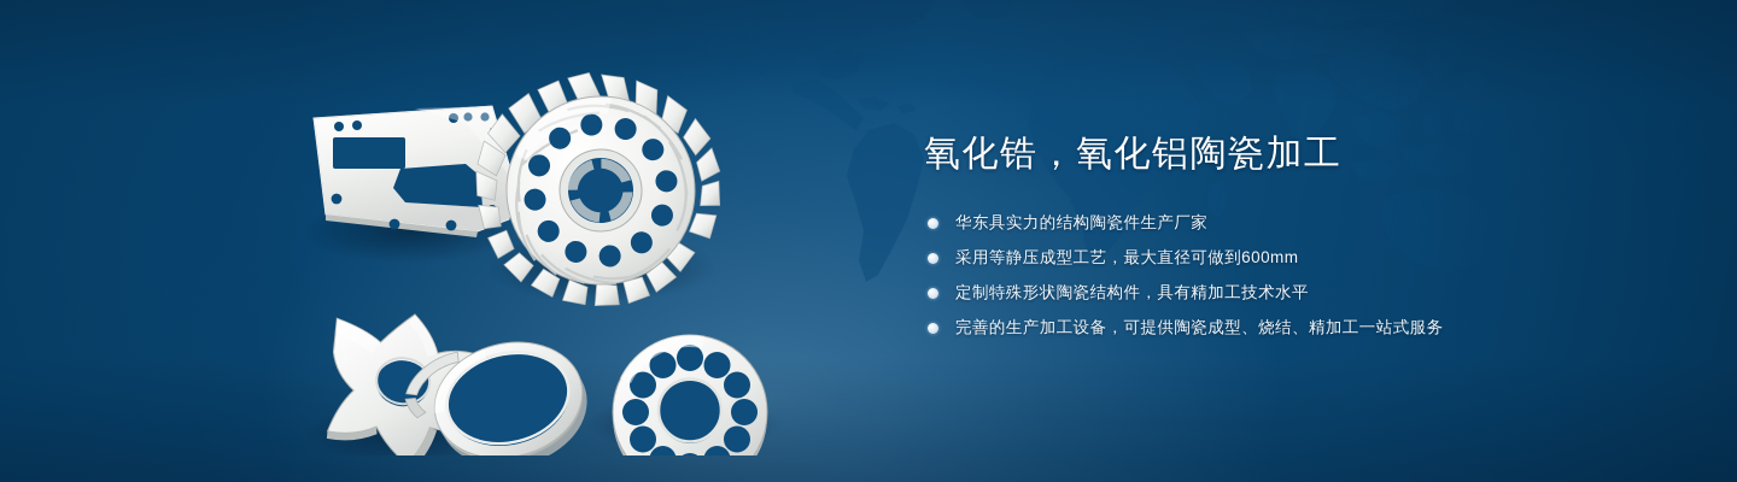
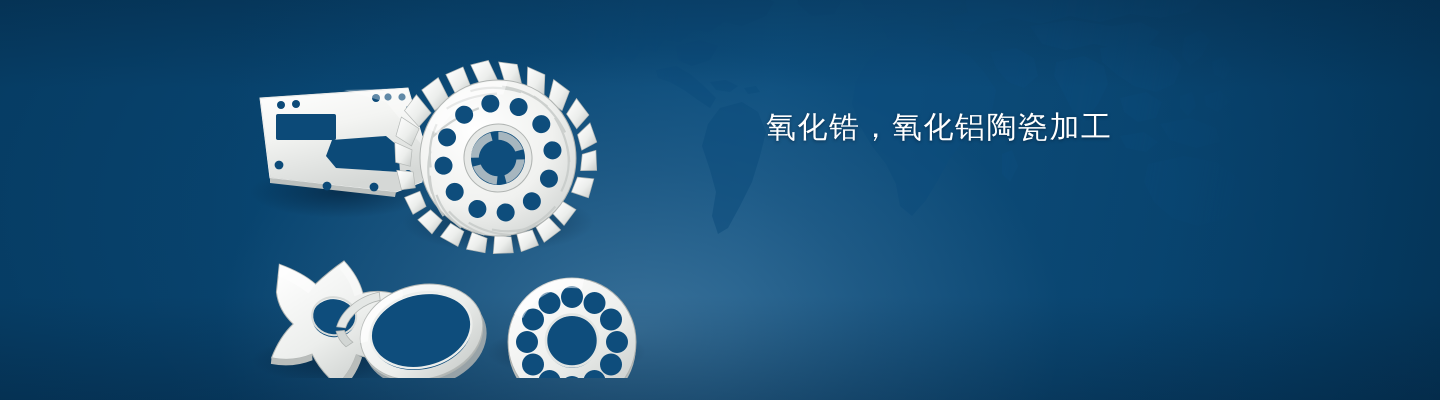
  氧化锆，氧化铝陶瓷加工
- 华东具实力的结构陶瓷件生产厂家
- 采用等静压成型工艺，最大直径可做到600mm
- 定制特殊形状陶瓷结构件，具有精加工技术水平
- 完善的生产加工设备，可提供陶瓷成型、烧结、精加工一站式服务
